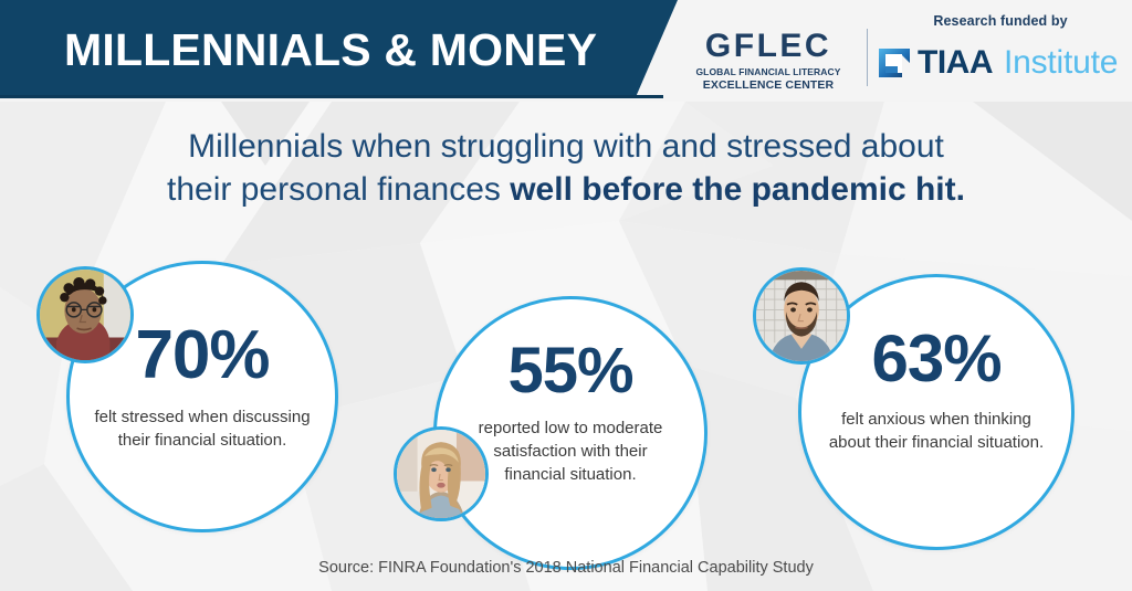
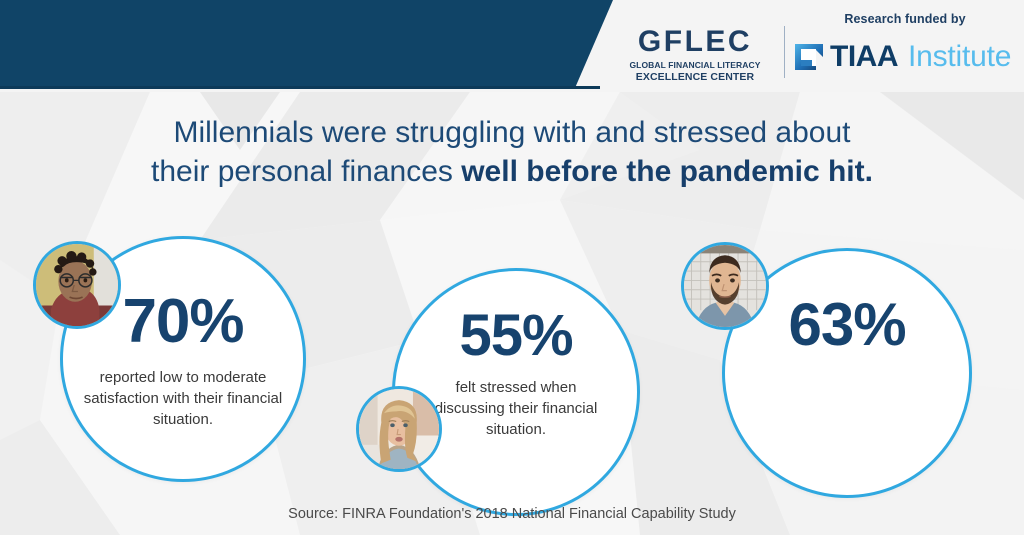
- MILLENNIALS & MONEY
  GFLEC
  GLOBAL FINANCIAL LITERACY
  EXCELLENCE CENTER
  Research funded by
  TIAA
  Institute
- Millennials when struggling with and stressed about
+ Millennials were struggling with and stressed about
  their personal finances well before the pandemic hit.
  70%
- felt stressed when discussing their financial situation.
+ reported low to moderate satisfaction with their financial situation.
  55%
- reported low to moderate satisfaction with their financial situation.
+ felt stressed when discussing their financial situation.
  63%
- felt anxious when thinking about their financial situation.
  Source: FINRA Foundation's 2018 National Financial Capability Study
